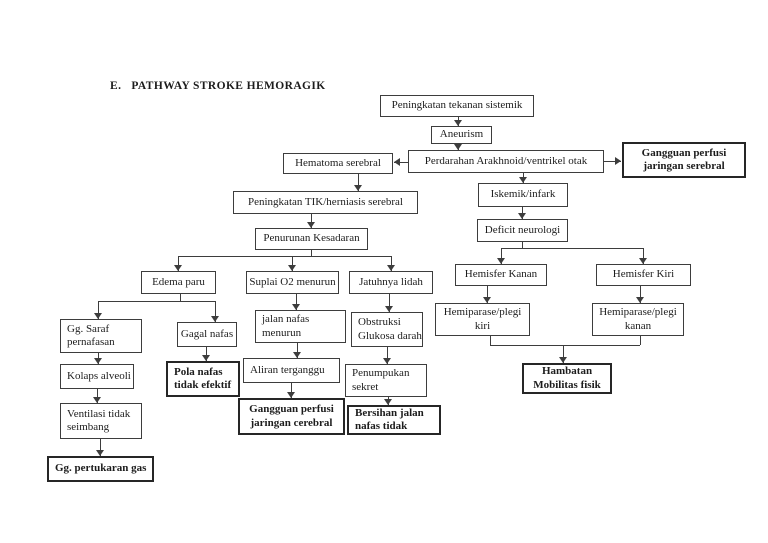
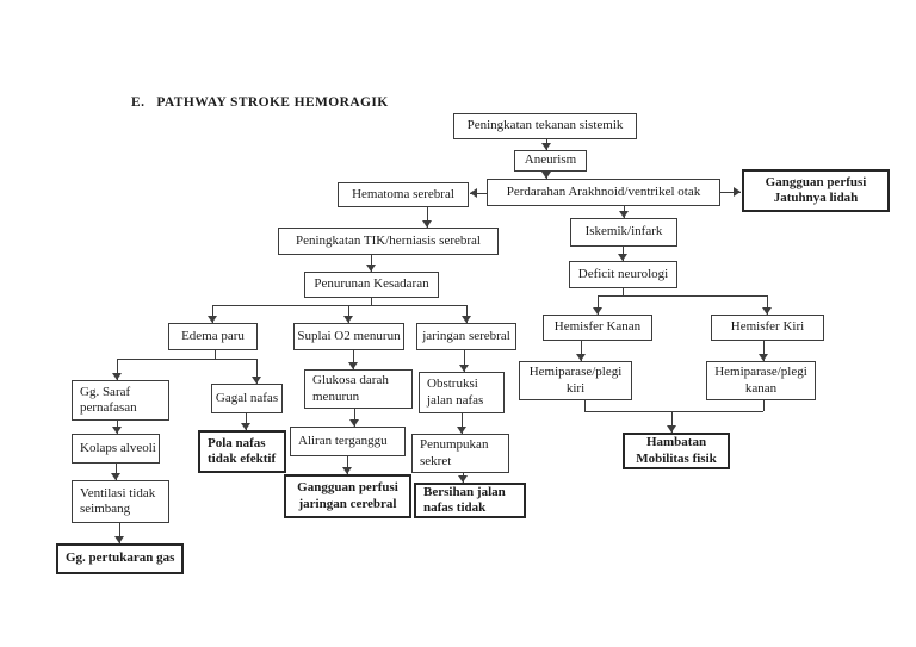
  E. PATHWAY STROKE HEMORAGIK
  Peningkatan tekanan sistemik
  Aneurism
  Hematoma serebral
  Perdarahan Arakhnoid/ventrikel otak
  Gangguan perfusi
- jaringan serebral
+ Jatuhnya lidah
  Iskemik/infark
  Peningkatan TIK/herniasis serebral
  Deficit neurologi
  Penurunan Kesadaran
  Edema paru
  Suplai O2 menurun
- Jatuhnya lidah
+ jaringan serebral
  Hemisfer Kanan
  Hemisfer Kiri
  Hemiparase/plegi
  kiri
  Hemiparase/plegi
  kanan
  Hambatan
  Mobilitas fisik
  Gg. Saraf
  pernafasan
  Kolaps alveoli
  Ventilasi tidak
  seimbang
  Gg. pertukaran gas
  Gagal nafas
  Pola nafas
  tidak efektif
- jalan nafas
+ Glukosa darah
  menurun
  Aliran terganggu
  Gangguan perfusi
  jaringan cerebral
  Obstruksi
- Glukosa darah
+ jalan nafas
  Penumpukan
  sekret
  Bersihan jalan
  nafas tidak
